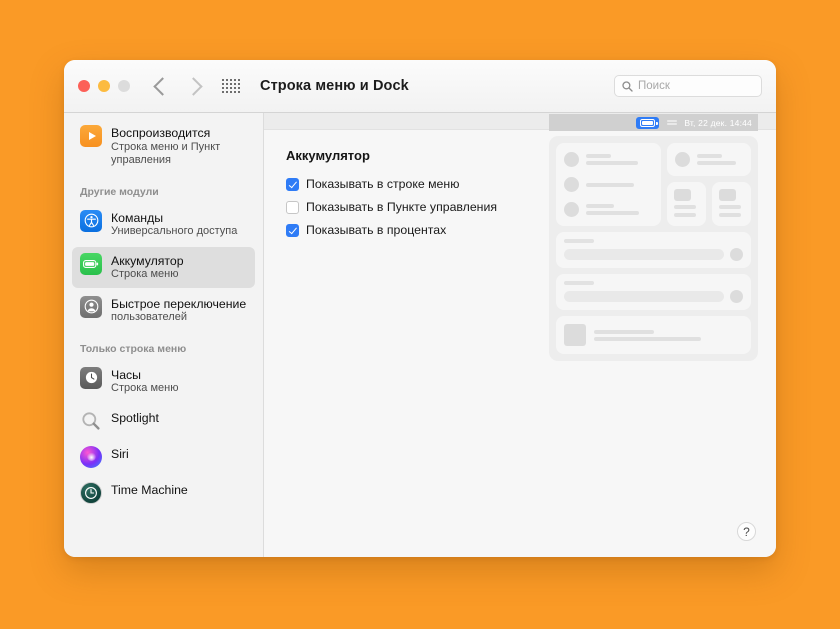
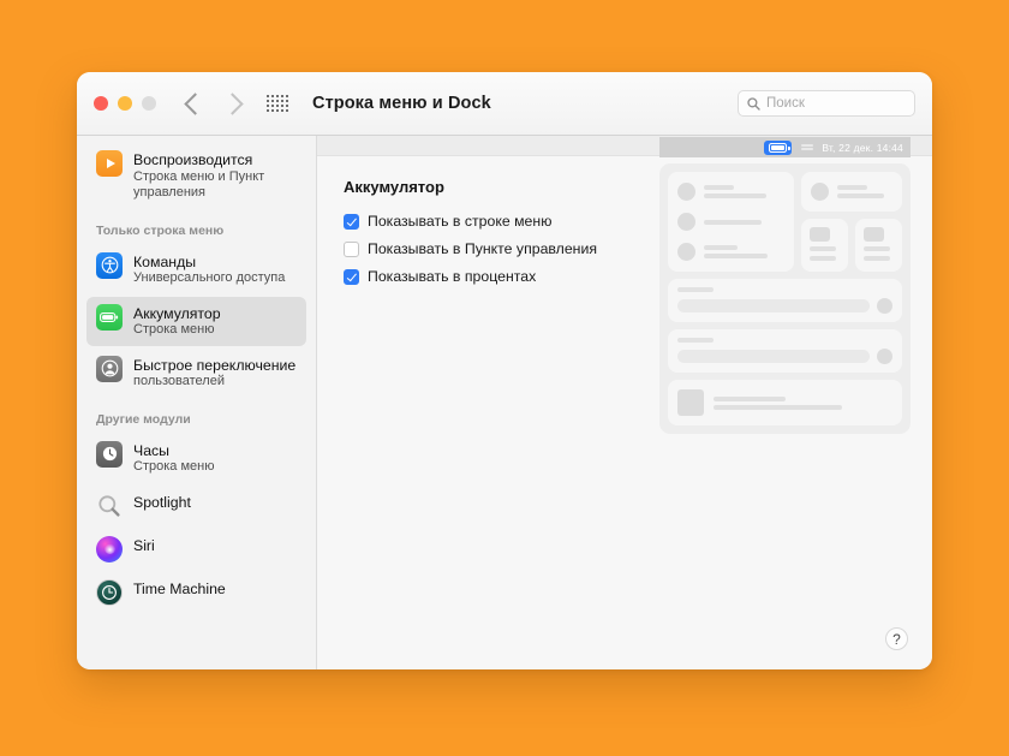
  Строка меню и Dock
  Поиск
  Воспроизводится
  Строка меню и Пункт управления
- Другие модули
+ Только строка меню
  Команды
  Универсального доступа
  Аккумулятор
  Строка меню
  Быстрое переключение
  пользователей
- Только строка меню
+ Другие модули
  Часы
  Строка меню
  Spotlight
  Siri
  Time Machine
  Аккумулятор
  Показывать в строке меню
  Показывать в Пункте управления
  Показывать в процентах
  Вт, 22 дек. 14:44
  ?
